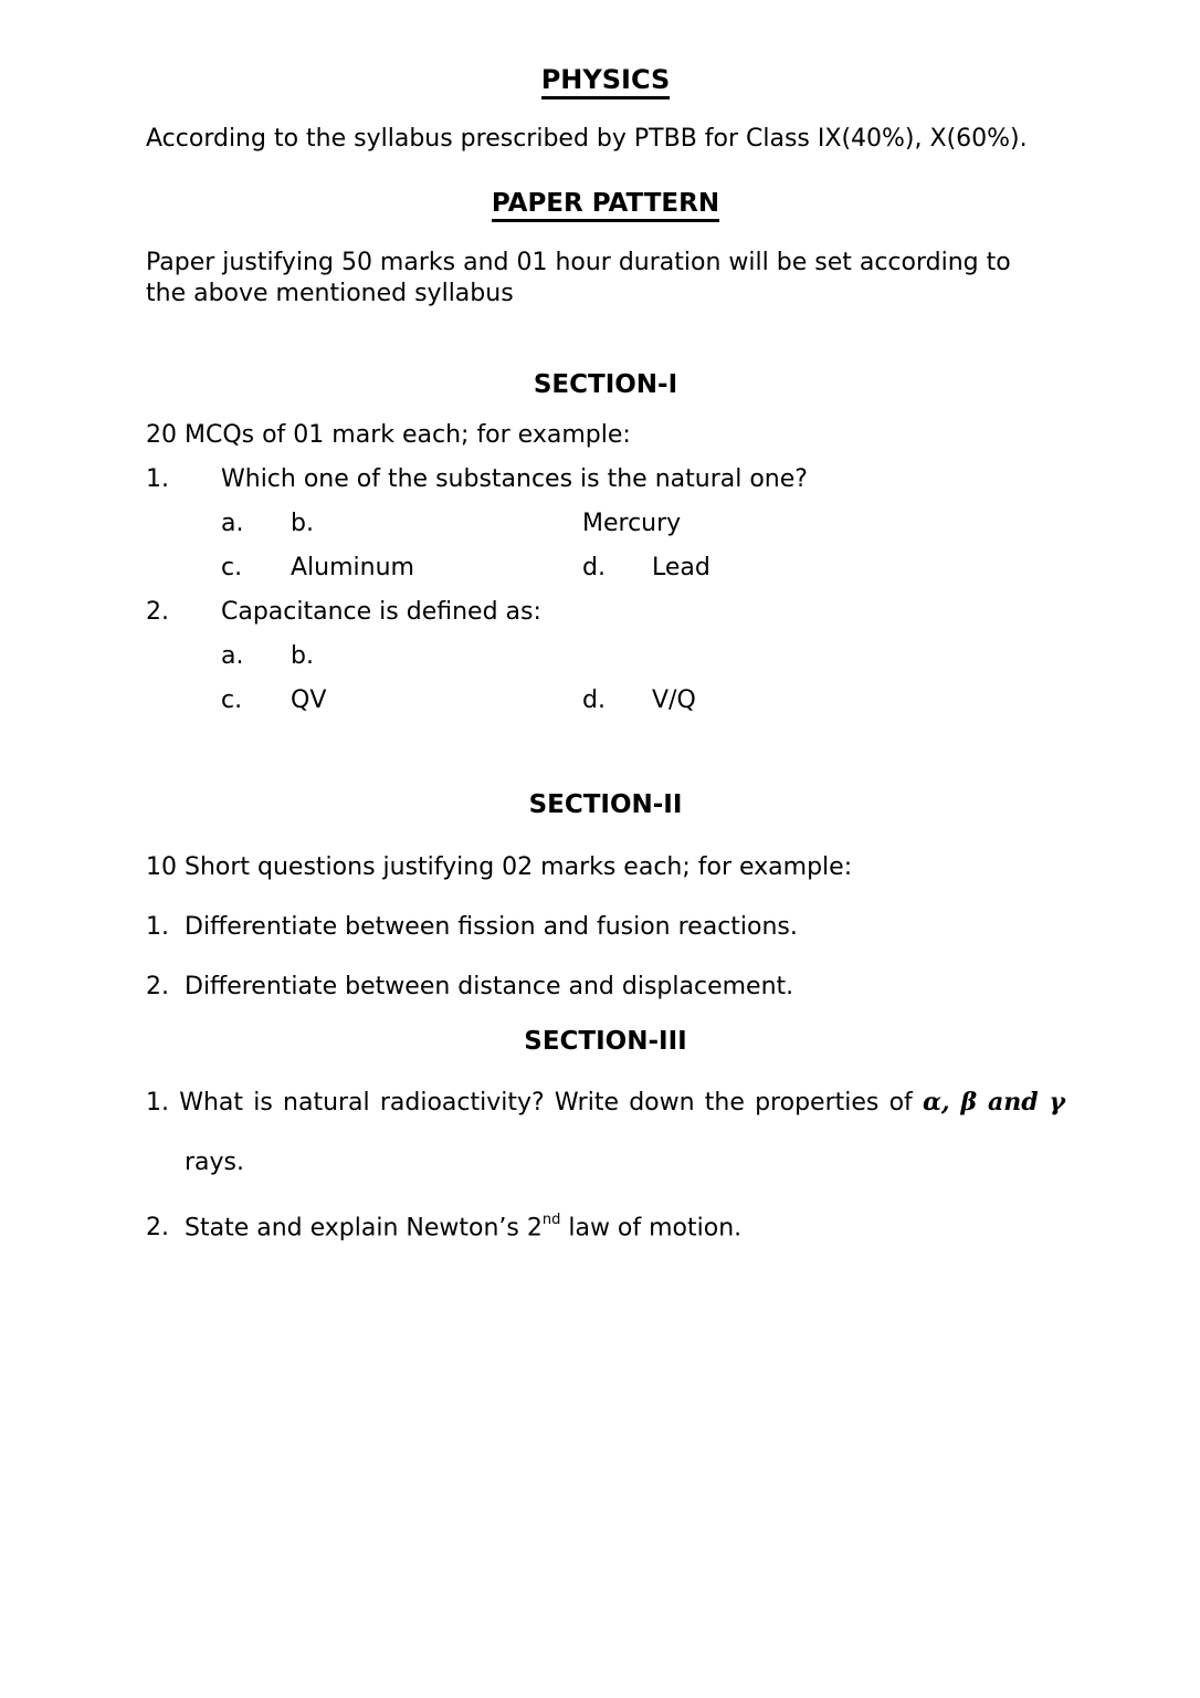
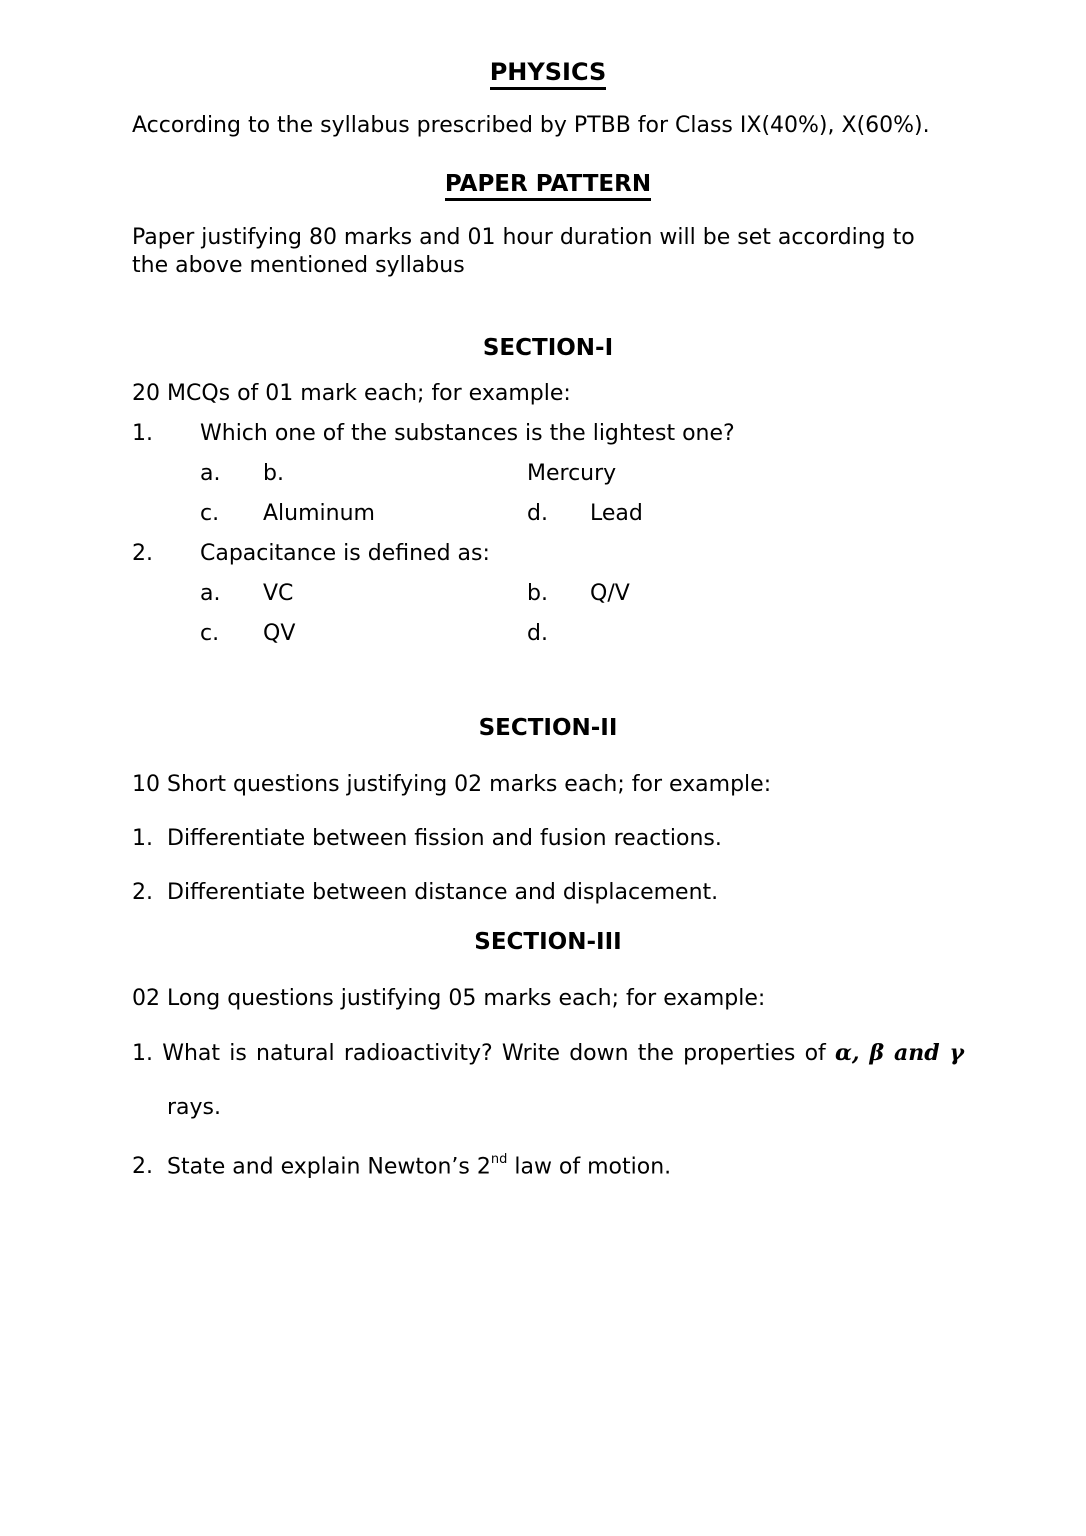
  PHYSICS
  According to the syllabus prescribed by PTBB for Class IX(40%), X(60%).
  PAPER PATTERN
- Paper justifying 50 marks and 01 hour duration will be set according to
+ Paper justifying 80 marks and 01 hour duration will be set according to
  the above mentioned syllabus
  SECTION-I
  20 MCQs of 01 mark each; for example:
- 1. Which one of the substances is the natural one?
+ 1. Which one of the substances is the lightest one?
  a.
  b.
  Mercury
  c.
  Aluminum
  d.
  Lead
  2. Capacitance is defined as:
  a.
+ VC
  b.
+ Q/V
  c.
  QV
  d.
- V/Q
  SECTION-II
  10 Short questions justifying 02 marks each; for example:
  1. Differentiate between fission and fusion reactions.
  2. Differentiate between distance and displacement.
  SECTION-III
+ 02 Long questions justifying 05 marks each; for example:
  1. What is natural radioactivity? Write down the properties of α, β and γ
  rays.
  2. State and explain Newton’s 2nd law of motion.
